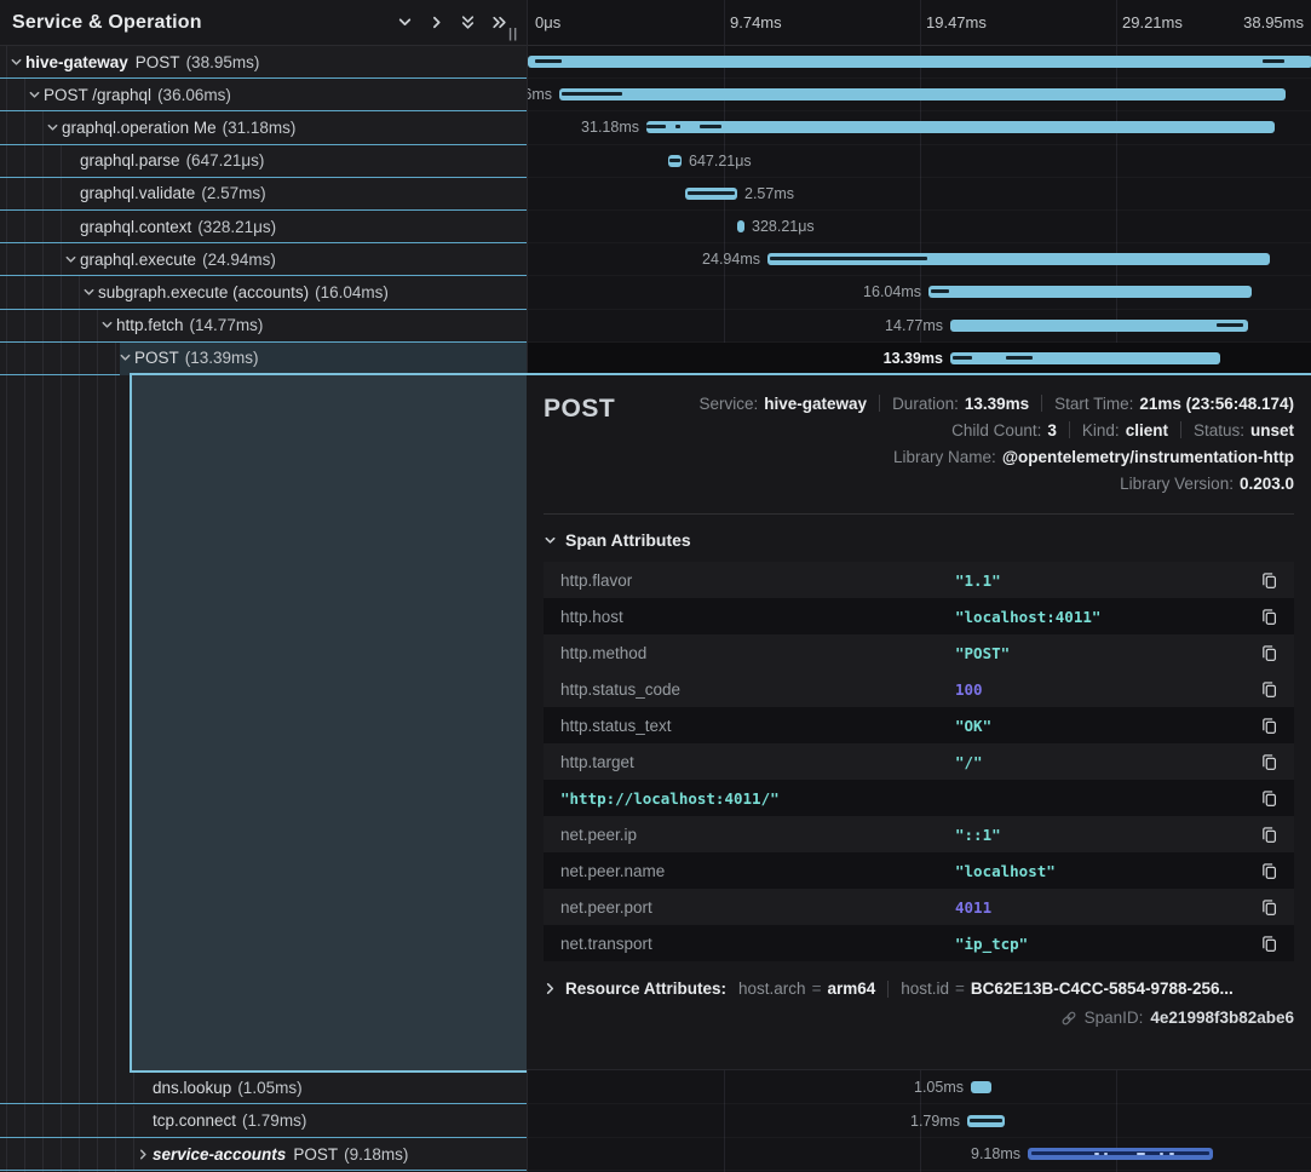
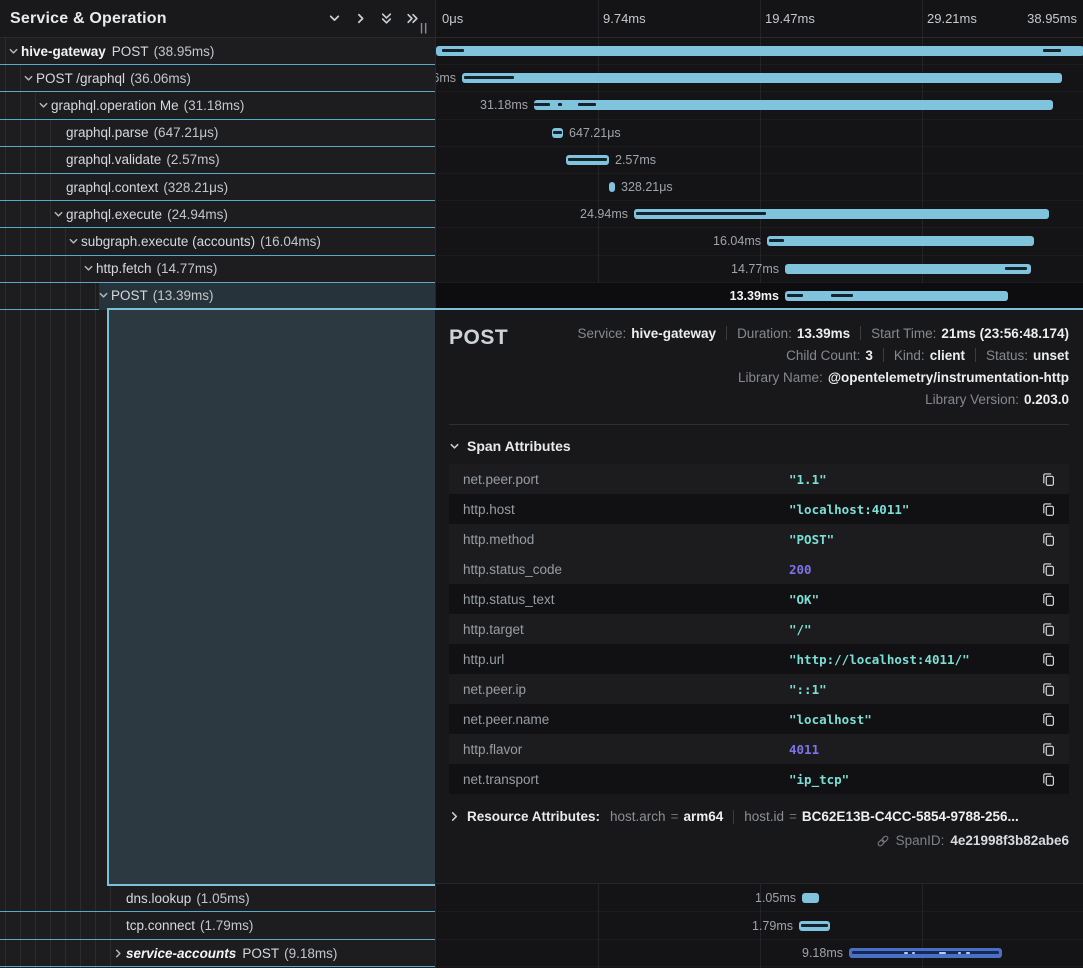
  0μs
  9.74ms
  19.47ms
  29.21ms
  38.95ms
  31.18ms
  647.21μs
  2.57ms
  328.21μs
  24.94ms
  16.04ms
  14.77ms
  13.39ms
  1.05ms
  1.79ms
  9.18ms
  hive-gateway
  POST
  (38.95ms)
  POST /graphql
  (36.06ms)
  graphql.operation Me
  (31.18ms)
  graphql.parse
  (647.21μs)
  graphql.validate
  (2.57ms)
  graphql.context
  (328.21μs)
  graphql.execute
  (24.94ms)
  subgraph.execute (accounts)
  (16.04ms)
  http.fetch
  (14.77ms)
  POST
  (13.39ms)
  dns.lookup
  (1.05ms)
  tcp.connect
  (1.79ms)
  service-accounts
  POST
  (9.18ms)
  Service & Operation
  ||
  POST
  Service:
  hive-gateway
  Duration:
  13.39ms
  Start Time:
  21ms (23:56:48.174)
  Child Count:
  3
  Kind:
  client
  Status:
  unset
  Library Name:
  @opentelemetry/instrumentation-http
  Library Version:
  0.203.0
  Span Attributes
- http.flavor
+ net.peer.port
  "1.1"
  http.host
  "localhost:4011"
  http.method
  "POST"
  http.status_code
- 100
+ 200
  http.status_text
  "OK"
  http.target
  "/"
+ http.url
  "http://localhost:4011/"
  net.peer.ip
  "::1"
  net.peer.name
  "localhost"
- net.peer.port
+ http.flavor
  4011
  net.transport
  "ip_tcp"
  Resource Attributes:
  host.arch
  =
  arm64
  host.id
  =
  BC62E13B-C4CC-5854-9788-256...
  SpanID:
  4e21998f3b82abe6
